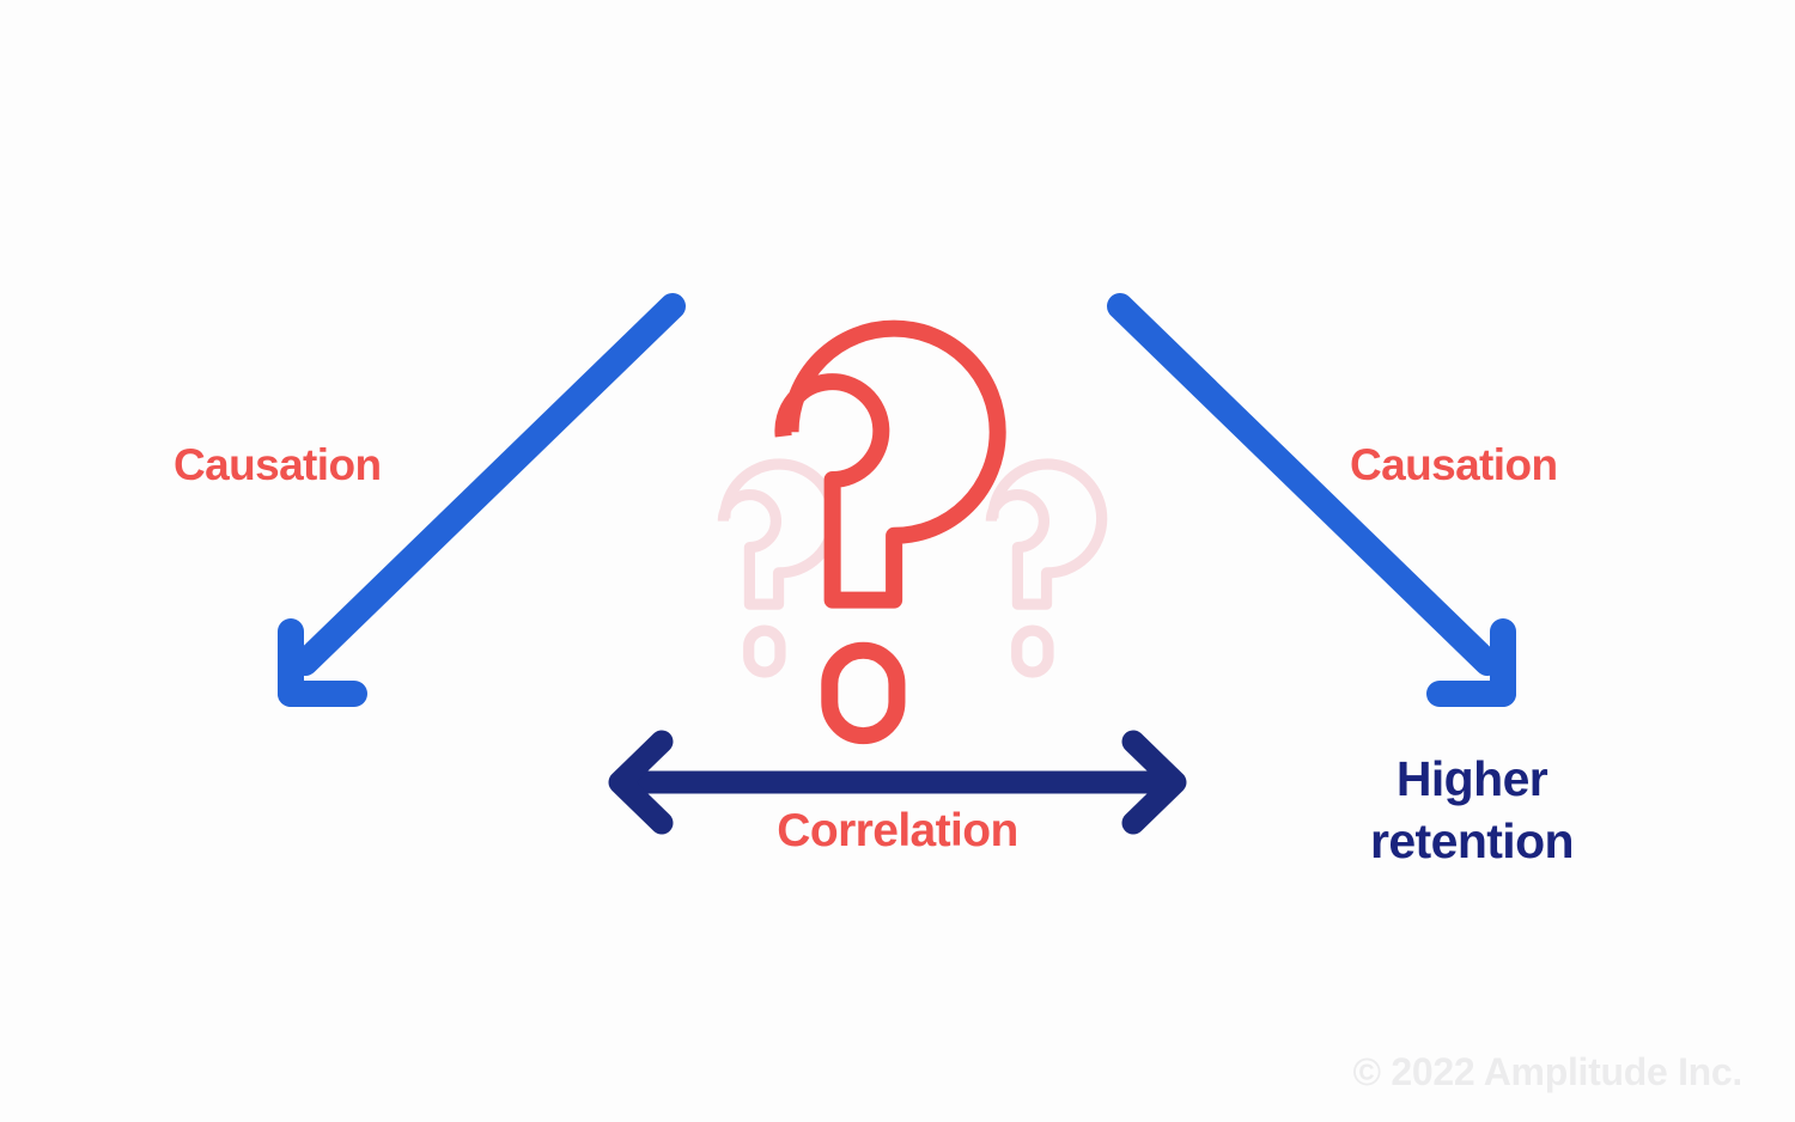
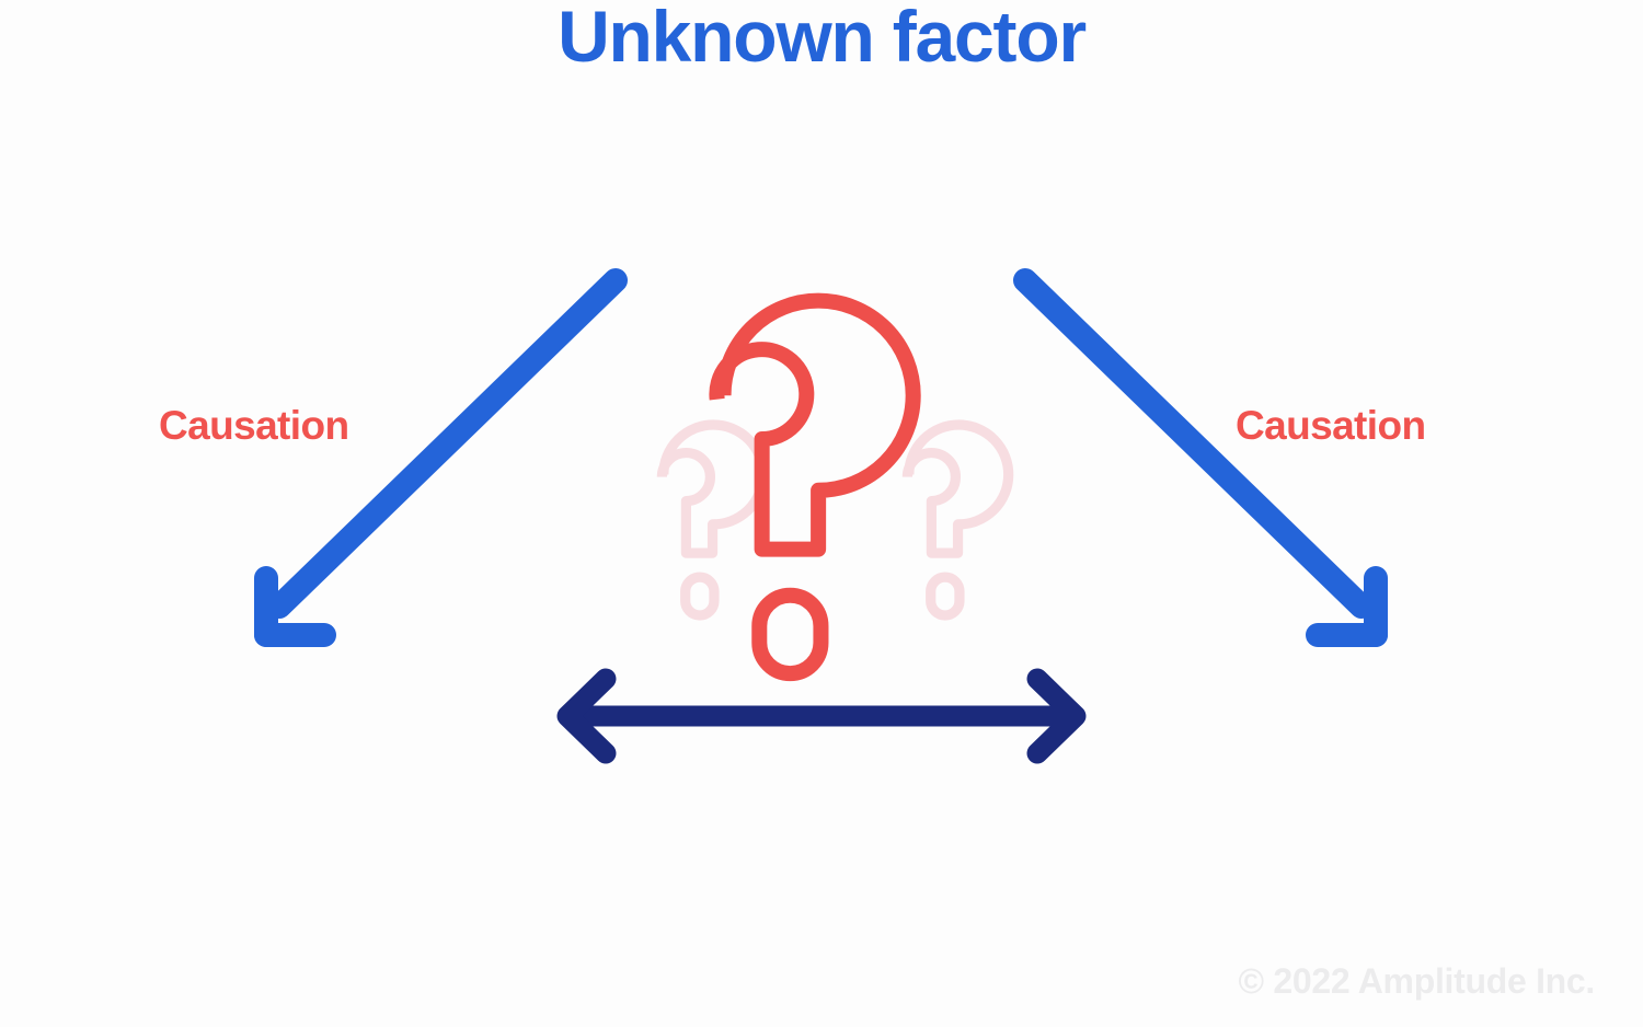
+ Unknown factor
  Causation
  Causation
- Higher
- retention
- Correlation
